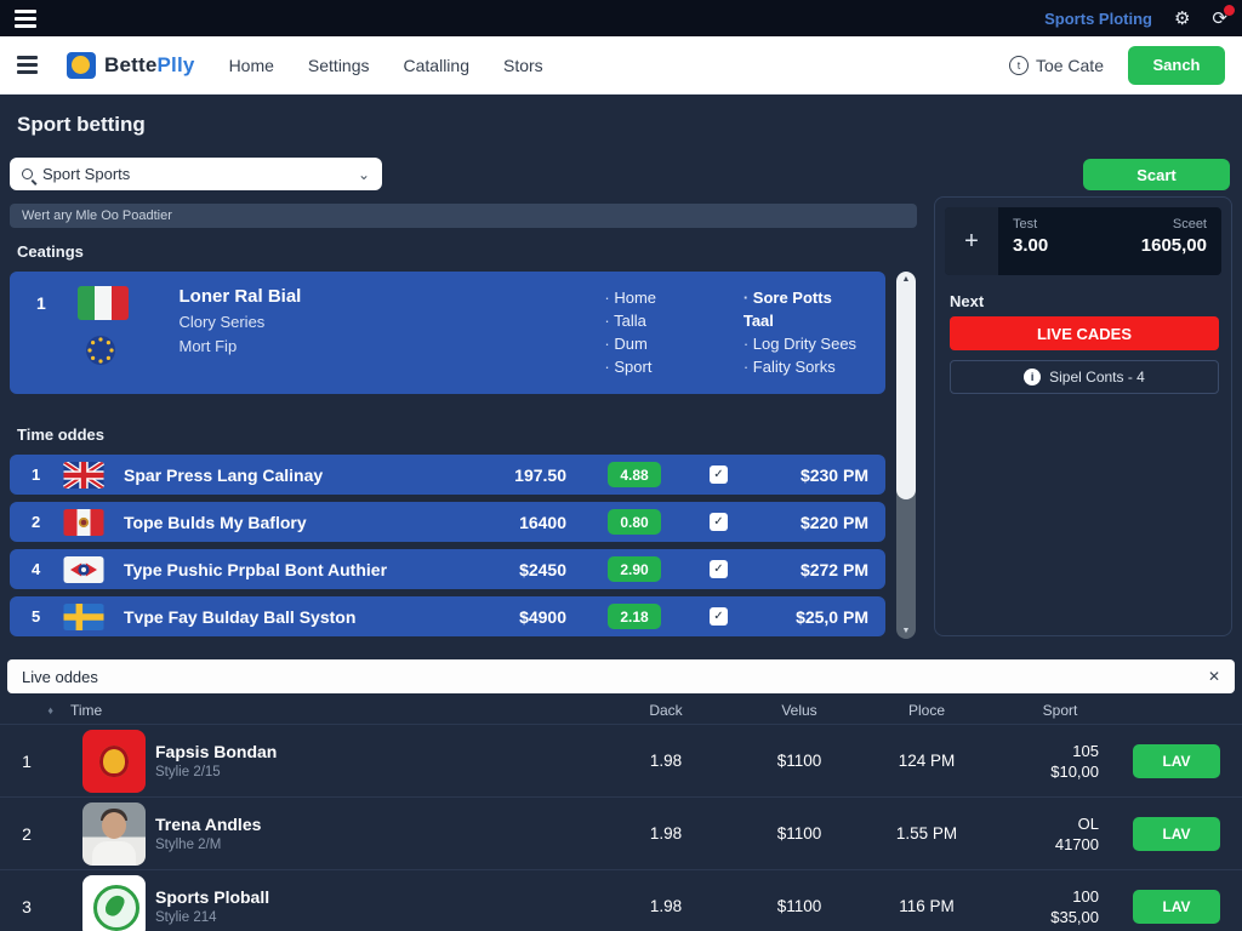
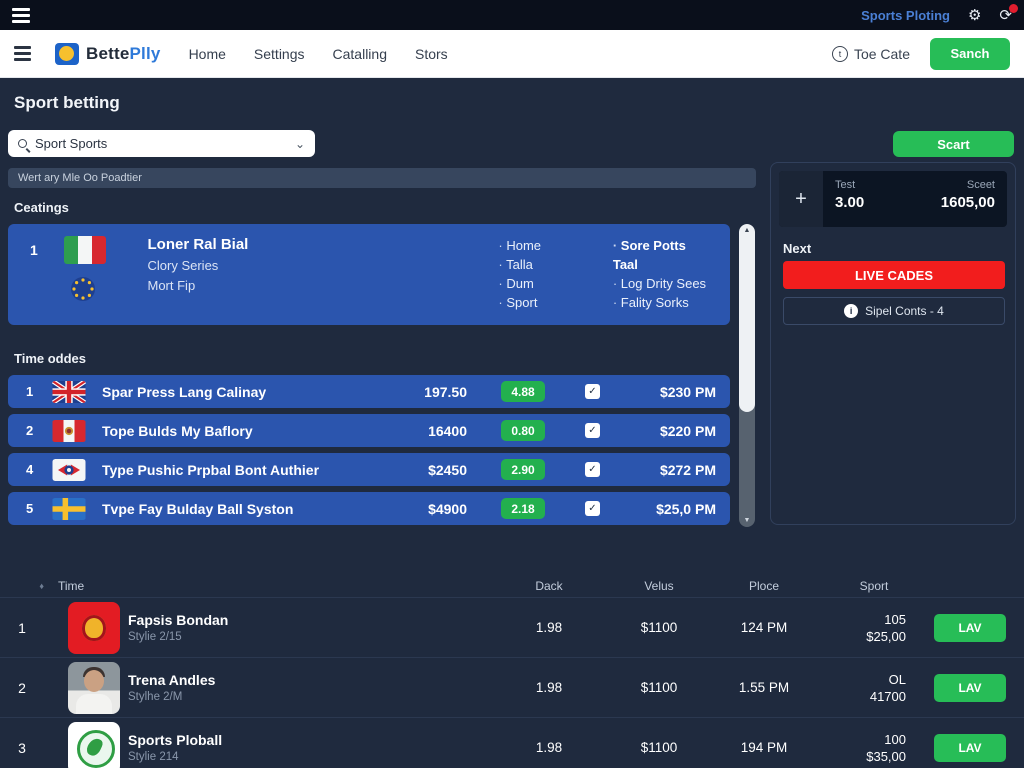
  Sports Ploting
  ⚙
  ⟳
  BettePlly
  Home
  Settings
  Catalling
  Stors
  t
  Toe Cate
  Sanch
  Sport betting
  Sport Sports
  ⌄
  Scart
  Wert ary Mle Oo Poadtier
  Ceatings
  1
  Loner Ral Bial
  Clory Series
  Mort Fip
  Home
  Talla
  Dum
  Sport
  Sore Potts Taal
  Log Drity Sees
  Fality Sorks
  Time oddes
  1
  Spar Press Lang Calinay
  197.50
  4.88
  ✓
  $230 PM
  2
  Tope Bulds My Baflory
  16400
  0.80
  ✓
  $220 PM
  4
  Type Pushic Prpbal Bont Authier
  $2450
  2.90
  ✓
  $272 PM
  5
  Tvpe Fay Bulday Ball Syston
  $4900
  2.18
  ✓
  $25,0 PM
  +
  Test
  3.00
  Sceet
  1605,00
  Next
  LIVE CADES
  i
  Sipel Conts - 4
- Live oddes
- ✕
  ♦
  Time
  Dack
  Velus
  Ploce
  Sport
  1
  Fapsis Bondan
  Stylie 2/15
  1.98
  $1100
  124 PM
  105
- $10,00
+ $25,00
  LAV
  2
  Trena Andles
  Stylhe 2/M
  1.98
  $1100
  1.55 PM
  OL
  41700
  LAV
  3
  Sports Ploball
  Stylie 214
  1.98
  $1100
- 116 PM
+ 194 PM
  100
  $35,00
  LAV
